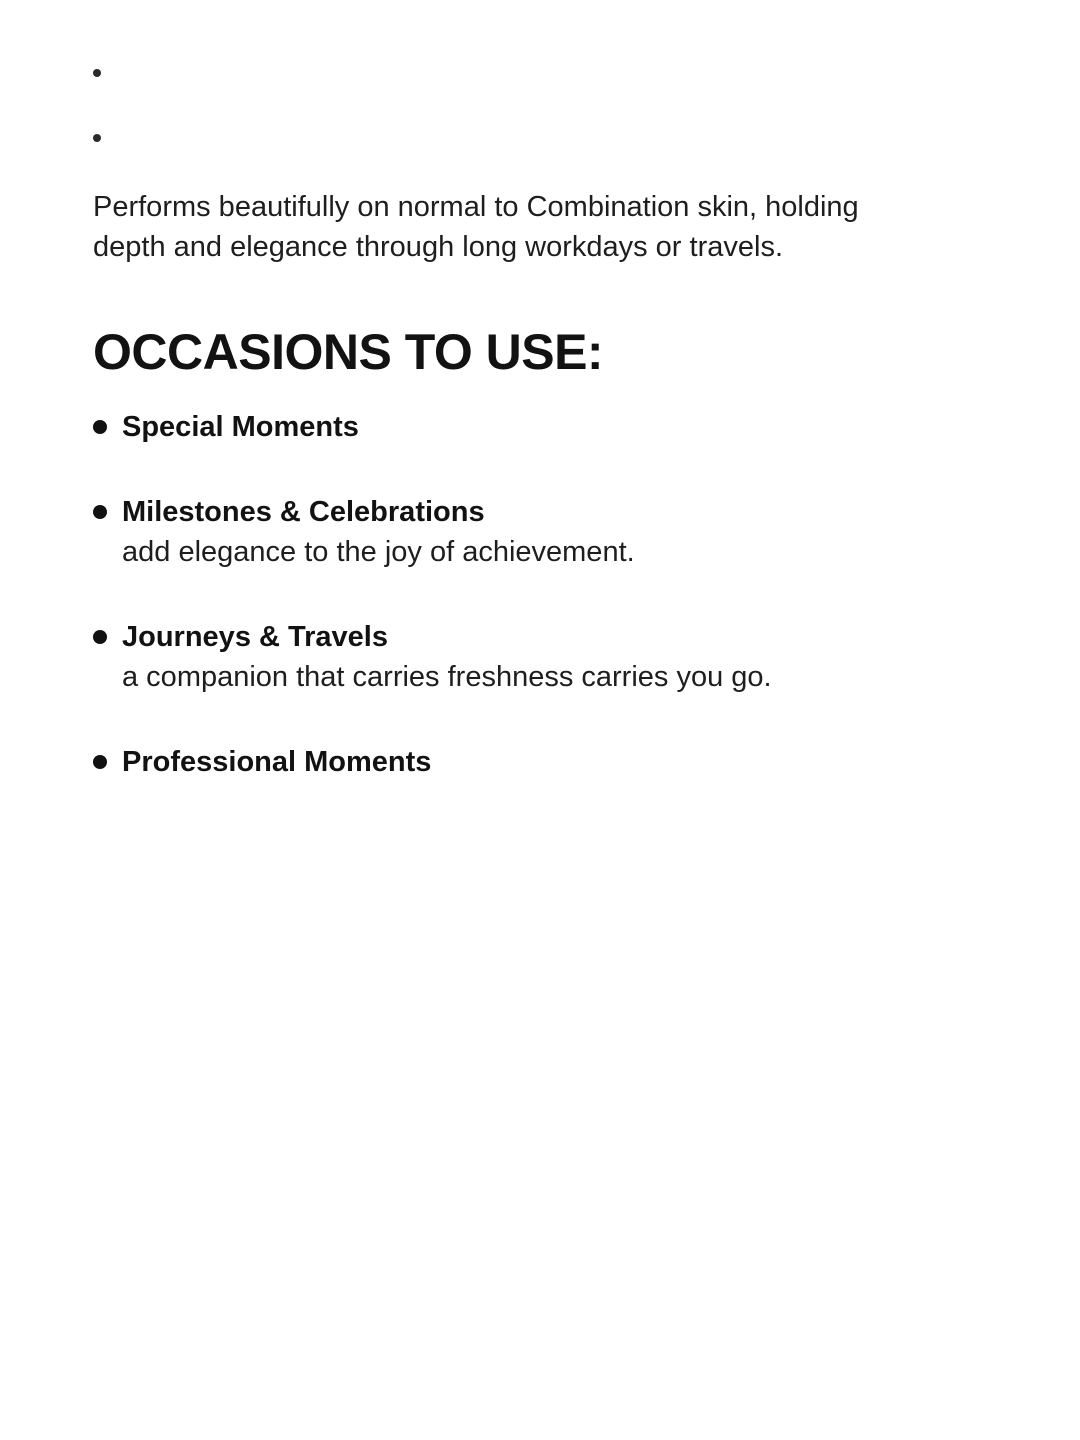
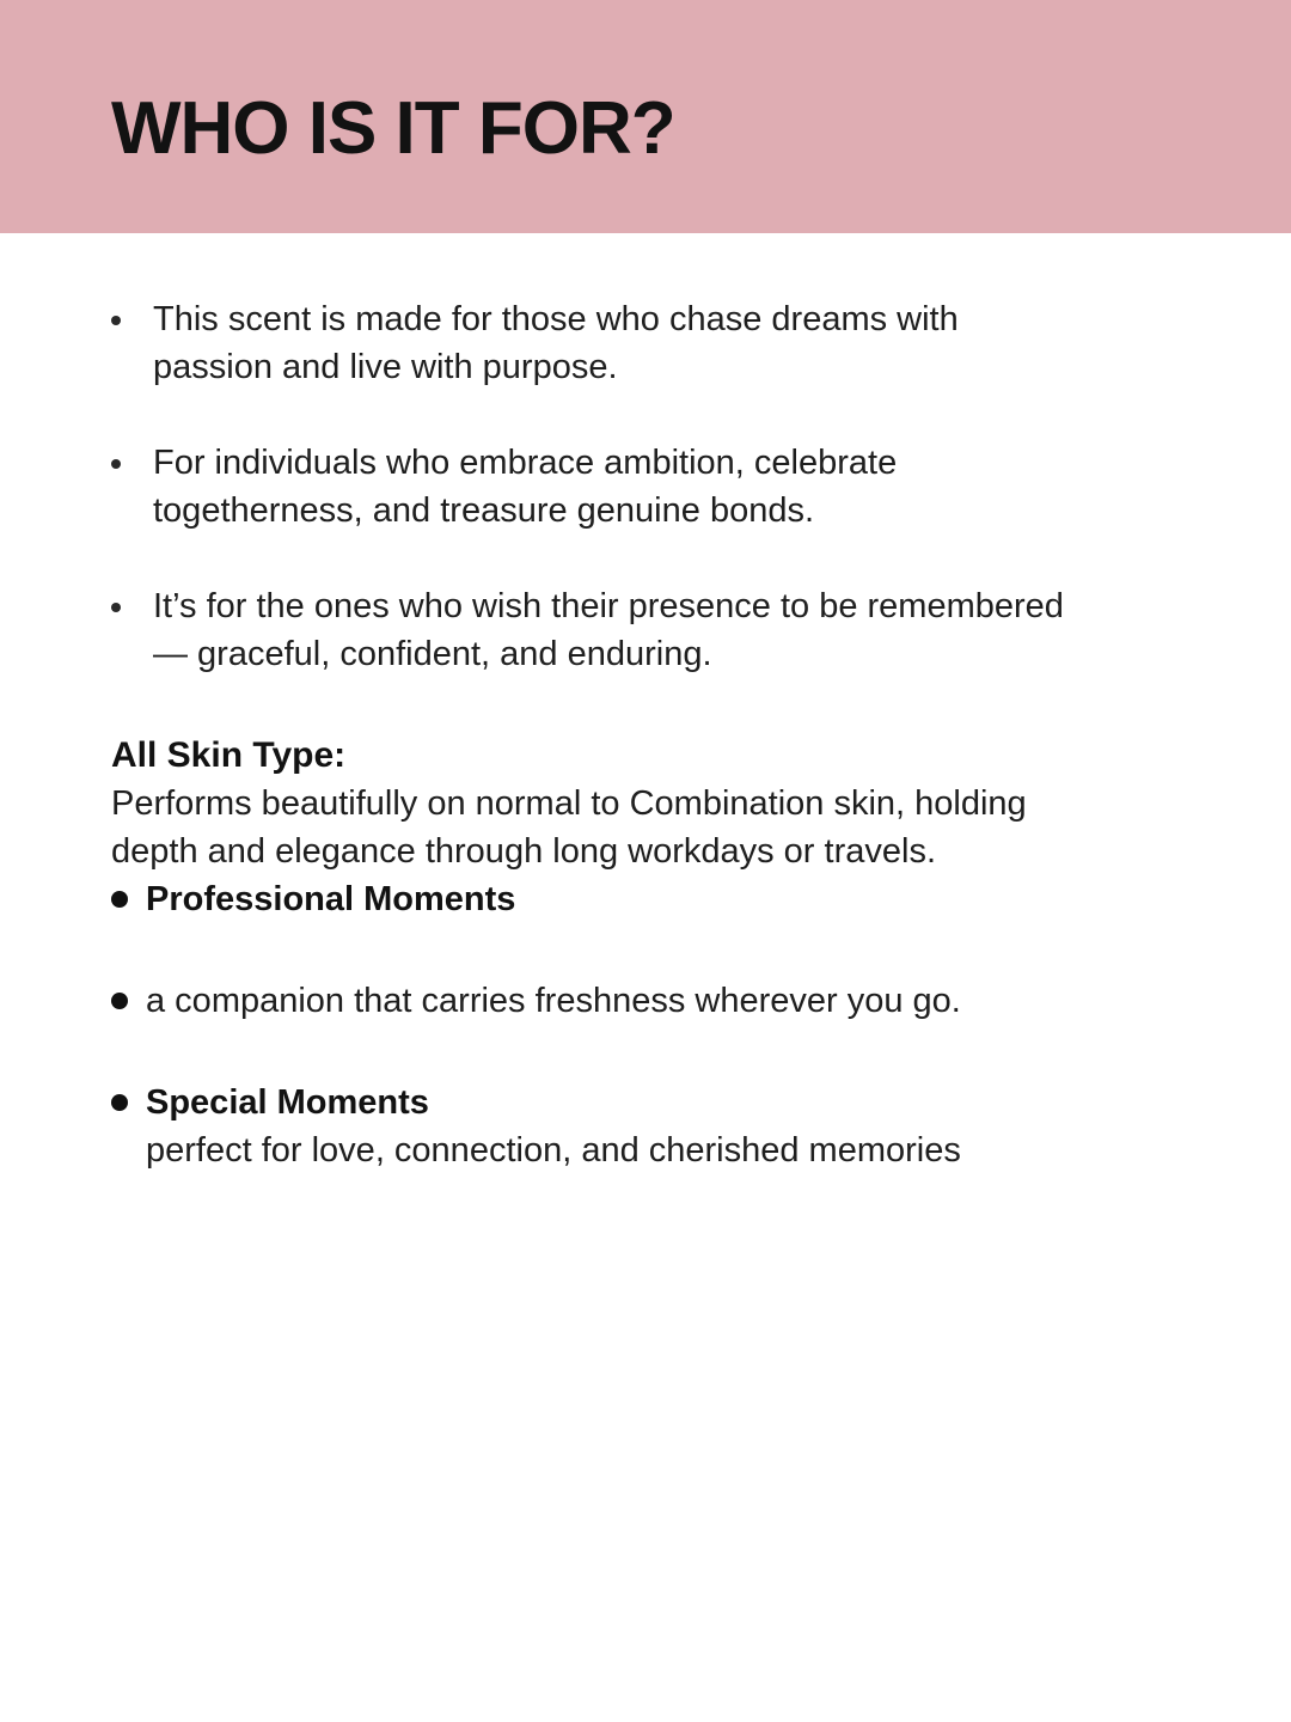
+ WHO IS IT FOR?
+ This scent is made for those who chase dreams with
+ passion and live with purpose.
+ For individuals who embrace ambition, celebrate
+ togetherness, and treasure genuine bonds.
+ It’s for the ones who wish their presence to be remembered
+ — graceful, confident, and enduring.
+ All Skin Type:
  Performs beautifully on normal to Combination skin, holding
  depth and elegance through long workdays or travels.
- OCCASIONS TO USE:
- Special Moments
+ Professional Moments
- Milestones & Celebrations
- add elegance to the joy of achievement.
- Journeys & Travels
- a companion that carries freshness carries you go.
+ a companion that carries freshness wherever you go.
- Professional Moments
+ Special Moments
+ perfect for love, connection, and cherished memories
